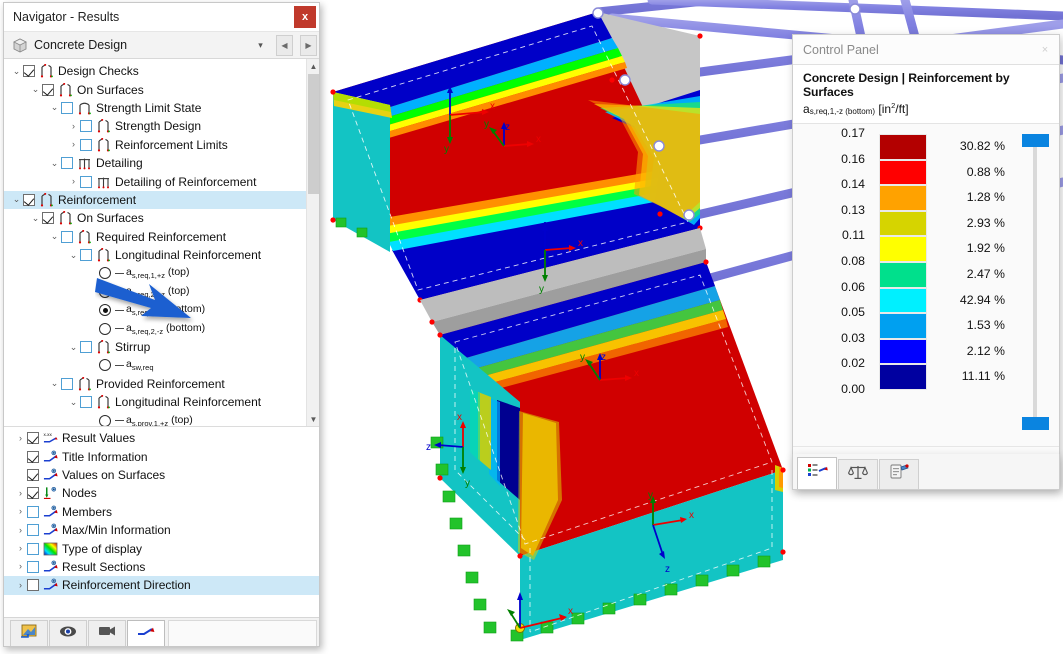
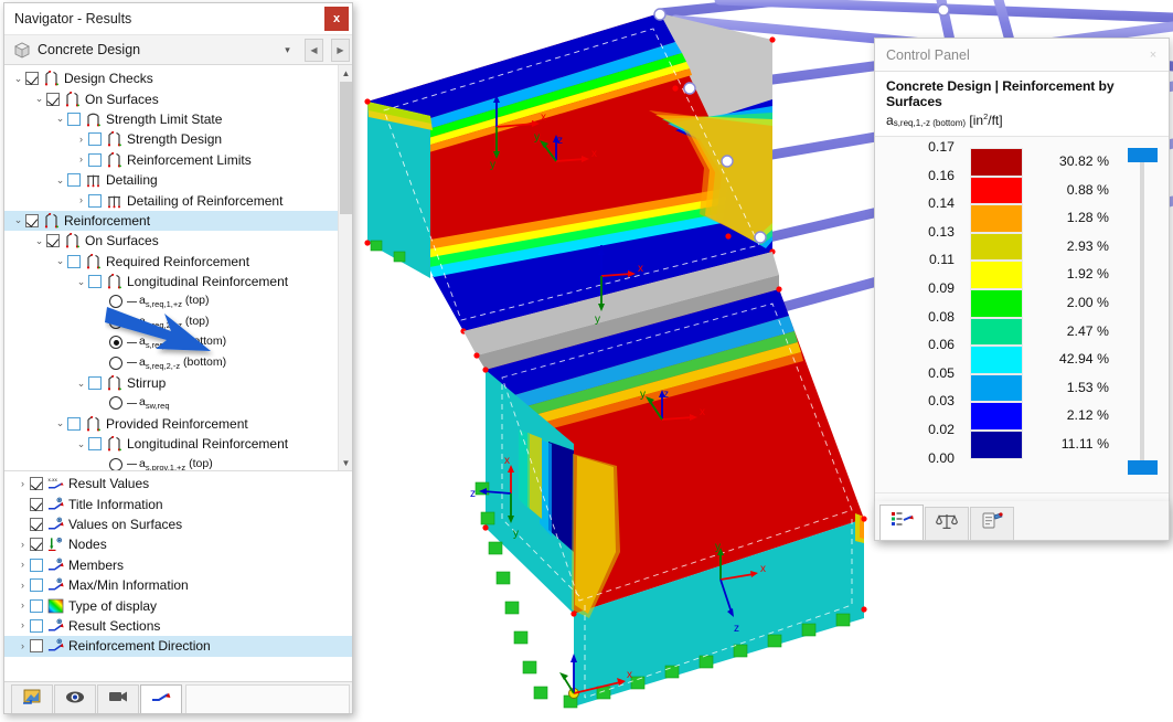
  x
  y
  x
  y
  z
  x
  y
  x
  y
  z
  x
  z
  y
  x
  y
  z
  x
  Navigator - Results
  x
  Concrete Design
  ▾
  ◀
  ▶
  ⌄
  Design Checks
  ⌄
  On Surfaces
  ⌄
  Strength Limit State
  ›
  Strength Design
  ›
  Reinforcement Limits
  ⌄
  Detailing
  ›
  Detailing of Reinforcement
  ⌄
  Reinforcement
  ⌄
  On Surfaces
  ⌄
  Required Reinforcement
  ⌄
  Longitudinal Reinforcement
  as,req,1,+z (top)
  as,req,2,-z (bottom)
  ⌄
  Stirrup
  asw,req
  ⌄
  Provided Reinforcement
  ⌄
  Longitudinal Reinforcement
  as,prov,1,+z (top)
  ▲
  ▼
  ›
  Result Values
  Title Information
  Values on Surfaces
  ›
  Nodes
  ›
  Members
  ›
  Max/Min Information
  ›
  Type of display
  ›
  Result Sections
  ›
  Reinforcement Direction
  Control Panel
  ×
  Concrete Design | Reinforcement by Surfaces
  as,req,1,-z (bottom) [in2/ft]
  0.17
  30.82 %
  0.16
  0.88 %
  0.14
  1.28 %
  0.13
  2.93 %
  0.11
  1.92 %
+ 0.09
+ 2.00 %
  0.08
  2.47 %
  0.06
  42.94 %
  0.05
  1.53 %
  0.03
  2.12 %
  0.02
  11.11 %
  0.00
